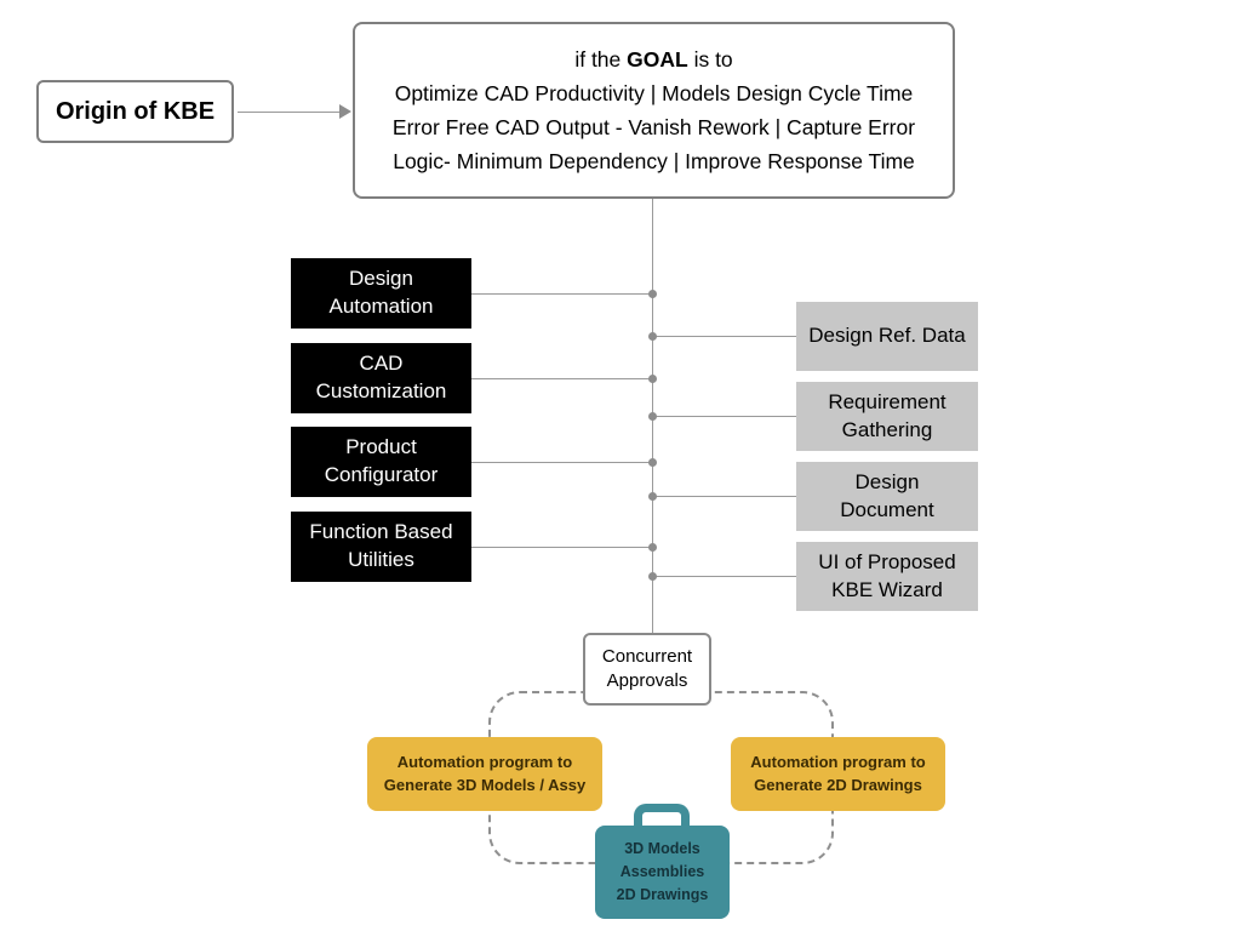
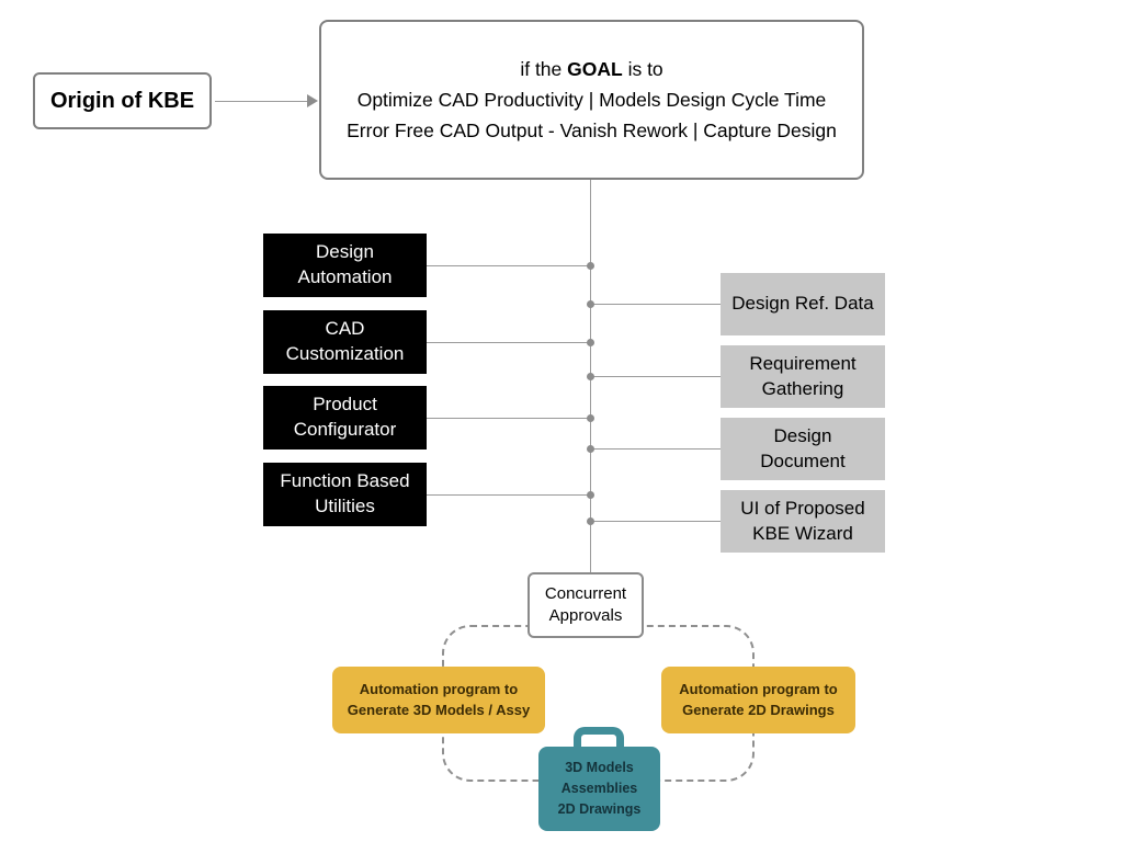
  Origin of KBE
  if the GOAL is to
  Optimize CAD Productivity | Models Design Cycle Time
- Error Free CAD Output - Vanish Rework | Capture Error
+ Error Free CAD Output - Vanish Rework | Capture Design
- Logic- Minimum Dependency | Improve Response Time
  Design
  Automation
  CAD
  Customization
  Product
  Configurator
  Function Based
  Utilities
  Design Ref. Data
  Requirement
  Gathering
  Design
  Document
  UI of Proposed
  KBE Wizard
  Concurrent
  Approvals
  Automation program to
  Generate 3D Models / Assy
  Automation program to
  Generate 2D Drawings
  3D Models
  Assemblies
  2D Drawings
